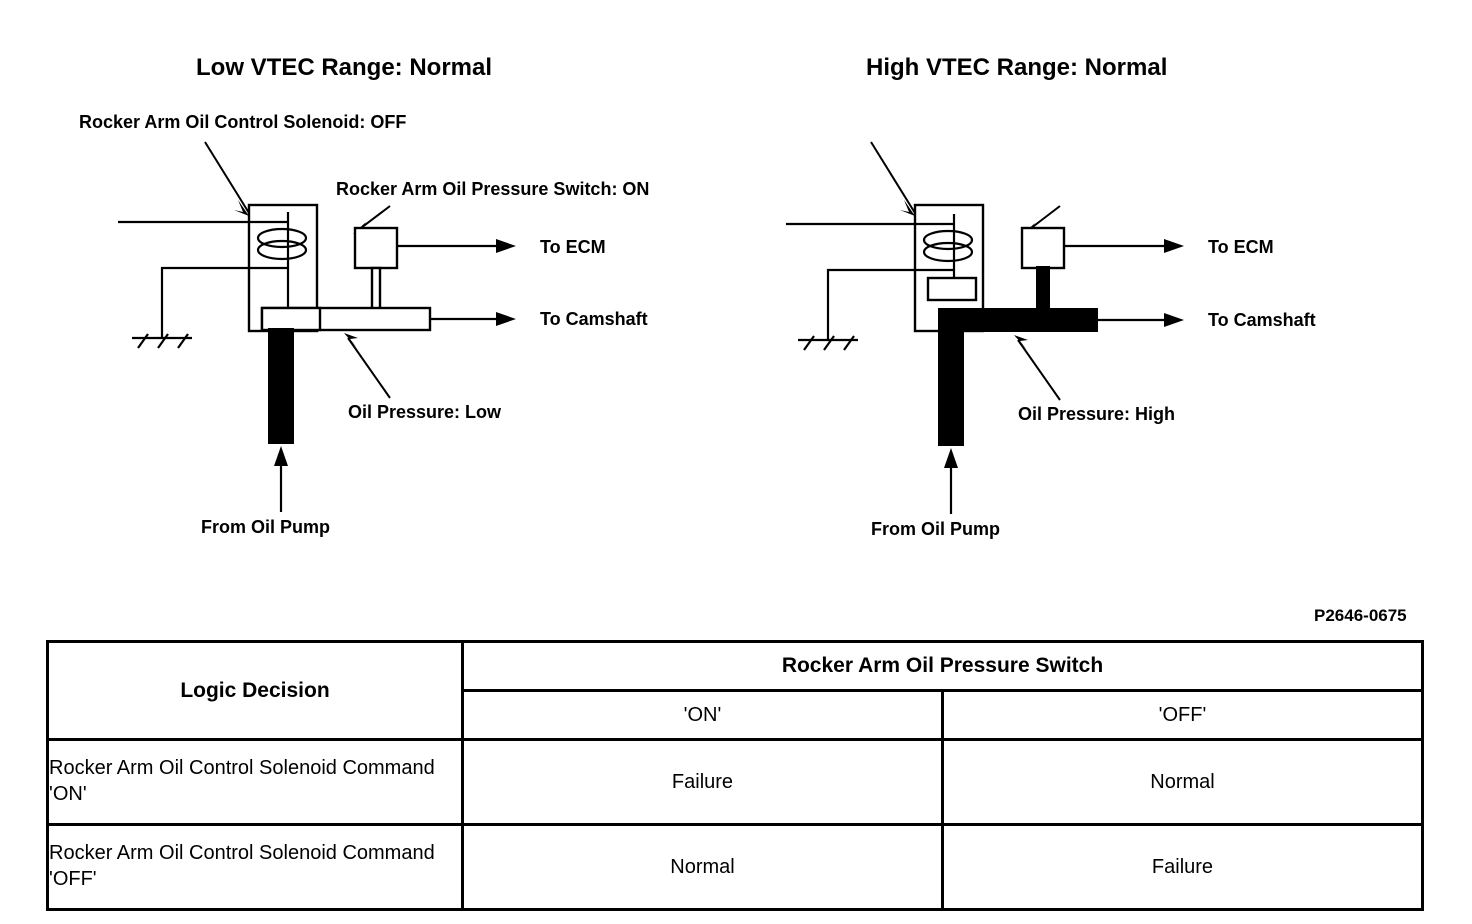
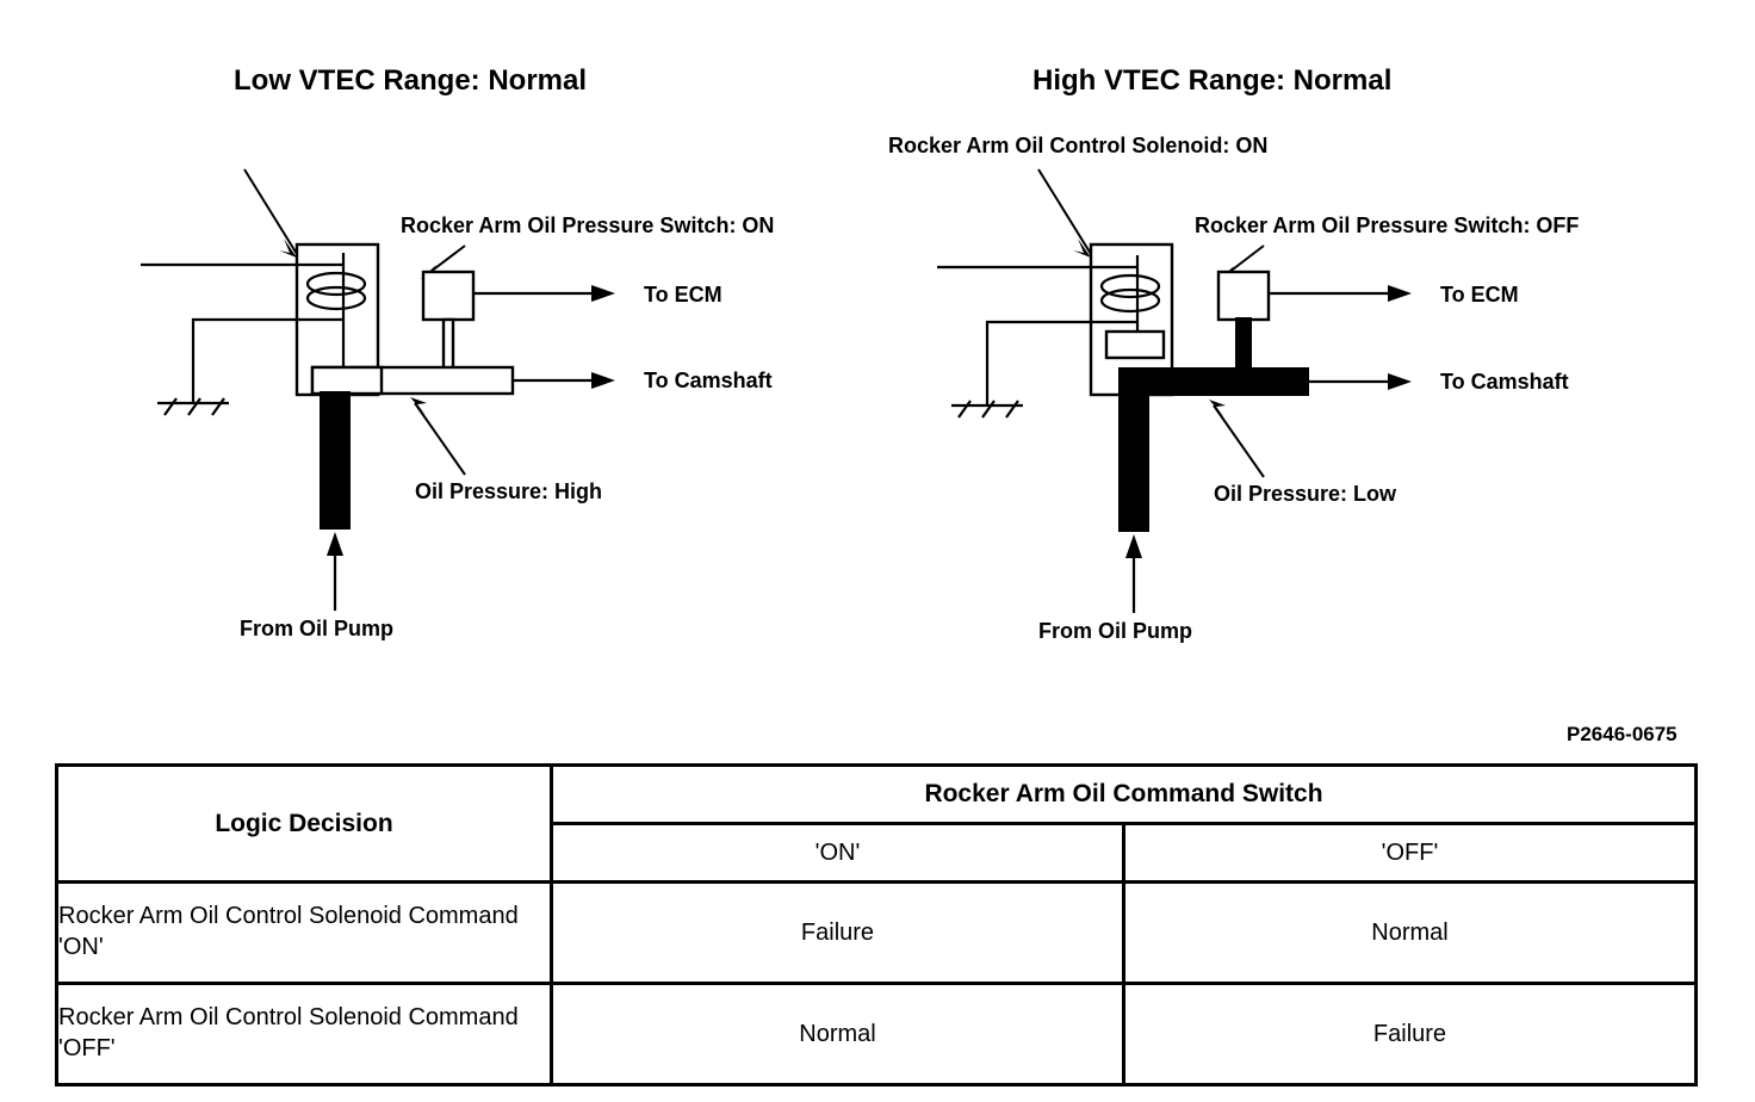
  Low VTEC Range: Normal
- Rocker Arm Oil Control Solenoid: OFF
  Rocker Arm Oil Pressure Switch: ON
  To ECM
  To Camshaft
- Oil Pressure: Low
+ Oil Pressure: High
  From Oil Pump
  High VTEC Range: Normal
+ Rocker Arm Oil Control Solenoid: ON
+ Rocker Arm Oil Pressure Switch: OFF
  To ECM
  To Camshaft
- Oil Pressure: High
+ Oil Pressure: Low
  From Oil Pump
  P2646-0675
- Logic Decision	Rocker Arm Oil Pressure Switch
+ Logic Decision	Rocker Arm Oil Command Switch
  'ON'	'OFF'
  Rocker Arm Oil Control Solenoid Command 'ON'	Failure	Normal
  Rocker Arm Oil Control Solenoid Command 'OFF'	Normal	Failure
